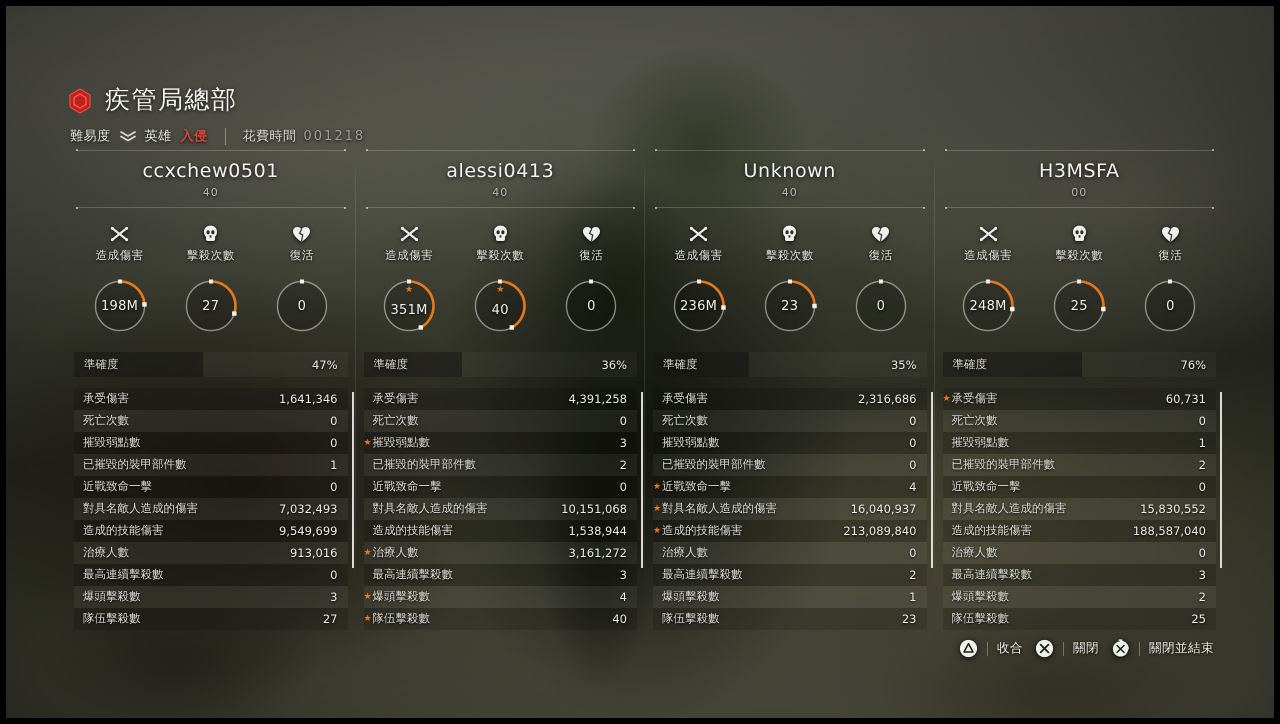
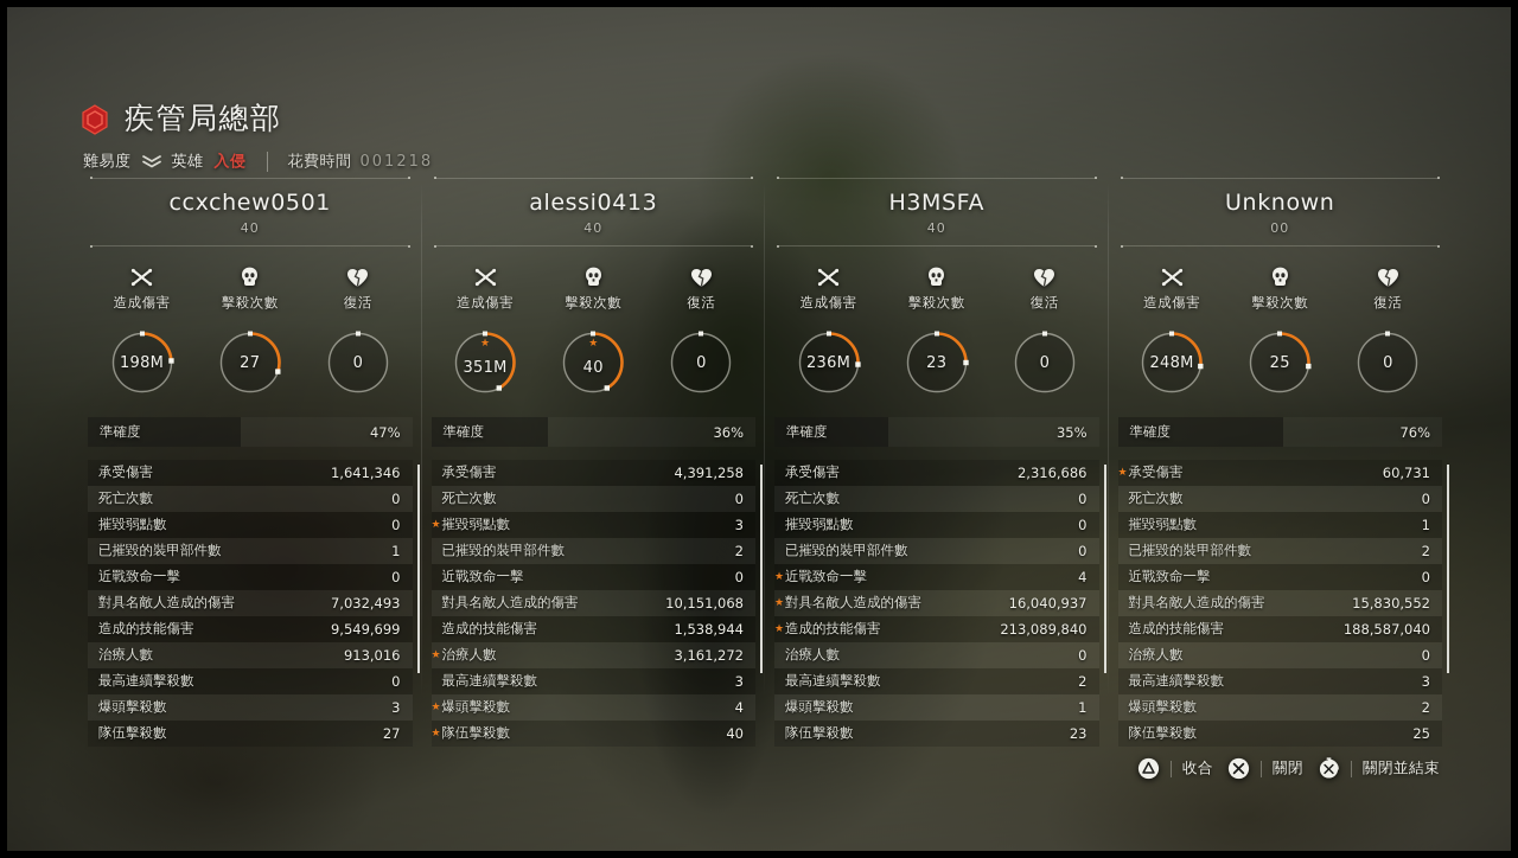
  疾管局總部
  難易度
  英雄
  入侵
  花費時間
  001218
  ccxchew0501
  40
  造成傷害
  198M
  擊殺次數
  27
  復活
  0
  準確度
  47%
  承受傷害
  1,641,346
  死亡次數
  0
  摧毀弱點數
  0
  已摧毀的裝甲部件數
  1
  近戰致命一擊
  0
  對具名敵人造成的傷害
  7,032,493
  造成的技能傷害
  9,549,699
  治療人數
  913,016
  最高連續擊殺數
  0
  爆頭擊殺數
  3
  隊伍擊殺數
  27
  alessi0413
  40
  造成傷害
  ★
  351M
  擊殺次數
  ★
  40
  復活
  0
  準確度
  36%
  承受傷害
  4,391,258
  死亡次數
  0
  ★
  摧毀弱點數
  3
  已摧毀的裝甲部件數
  2
  近戰致命一擊
  0
  對具名敵人造成的傷害
  10,151,068
  造成的技能傷害
  1,538,944
  ★
  治療人數
  3,161,272
  最高連續擊殺數
  3
  ★
  爆頭擊殺數
  4
  ★
  隊伍擊殺數
  40
- Unknown
+ H3MSFA
  40
  造成傷害
  236M
  擊殺次數
  23
  復活
  0
  準確度
  35%
  承受傷害
  2,316,686
  死亡次數
  0
  摧毀弱點數
  0
  已摧毀的裝甲部件數
  0
  ★
  近戰致命一擊
  4
  ★
  對具名敵人造成的傷害
  16,040,937
  ★
  造成的技能傷害
  213,089,840
  治療人數
  0
  最高連續擊殺數
  2
  爆頭擊殺數
  1
  隊伍擊殺數
  23
- H3MSFA
+ Unknown
  00
  造成傷害
  248M
  擊殺次數
  25
  復活
  0
  準確度
  76%
  ★
  承受傷害
  60,731
  死亡次數
  0
  摧毀弱點數
  1
  已摧毀的裝甲部件數
  2
  近戰致命一擊
  0
  對具名敵人造成的傷害
  15,830,552
  造成的技能傷害
  188,587,040
  治療人數
  0
  最高連續擊殺數
  3
  爆頭擊殺數
  2
  隊伍擊殺數
  25
  收合
  關閉
  關閉並結束
